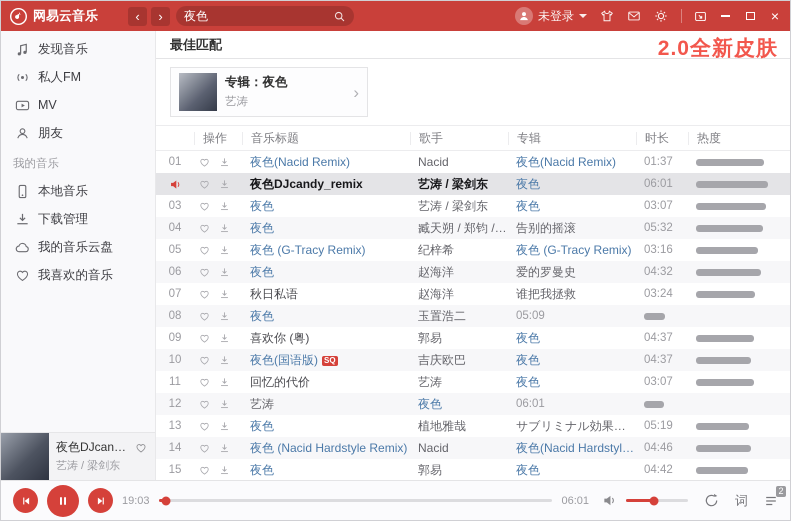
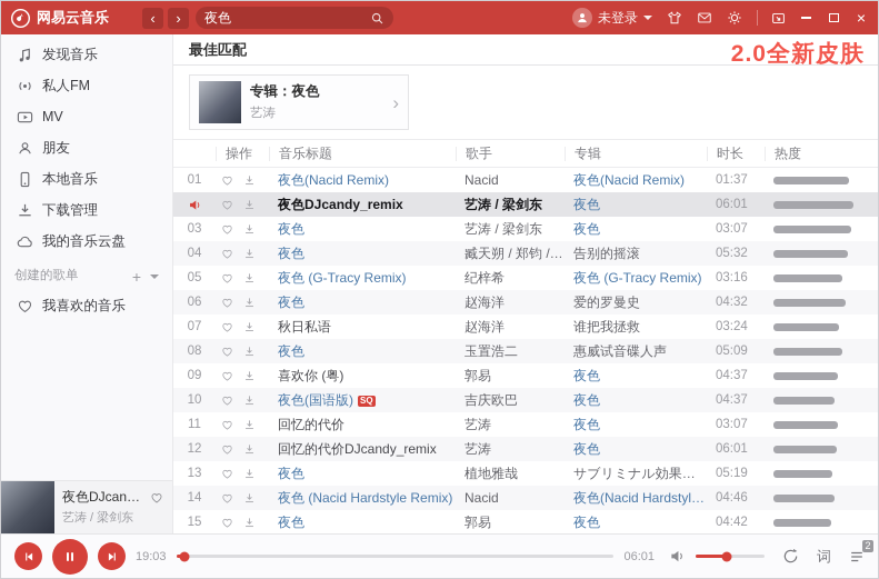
  网易云音乐
  ‹
  ›
  夜色
  未登录
  ×
  发现音乐
  私人FM
  MV
  朋友
- 我的音乐
  本地音乐
  下载管理
  我的音乐云盘
+ 创建的歌单
+ +
  我喜欢的音乐
  夜色DJcandy.
  艺涛 / 梁剑东
  最佳匹配
  2.0全新皮肤
  专辑：夜色
  艺涛
  ›
  操作
  音乐标题
  歌手
  专辑
  时长
  热度
  01
  夜色(Nacid Remix)
  Nacid
  夜色(Nacid Remix)
  01:37
  夜色DJcandy_remix
  艺涛 / 梁剑东
  夜色
  06:01
  03
  夜色
  艺涛 / 梁剑东
  夜色
  03:07
  04
  夜色
  臧天朔 / 郑钧 / 唐
  告别的摇滚
  05:32
  05
  夜色 (G-Tracy Remix)
  纪梓希
  夜色 (G-Tracy Remix)
  03:16
  06
  夜色
  赵海洋
  爱的罗曼史
  04:32
  07
  秋日私语
  赵海洋
  谁把我拯救
  03:24
  08
  夜色
  玉置浩二
+ 惠威试音碟人声
  05:09
  09
  喜欢你 (粤)
  郭易
  夜色
  04:37
  10
  夜色(国语版) SQ
  吉庆欧巴
  夜色
  04:37
  11
  回忆的代价
  艺涛
  夜色
  03:07
  12
+ 回忆的代价DJcandy_remix
  艺涛
  夜色
  06:01
  13
  夜色
  植地雅哉
  サブリミナル効果によ
  05:19
  14
  夜色 (Nacid Hardstyle Remix)
  Nacid
  夜色(Nacid Hardstyle
  04:46
  15
  夜色
  郭易
  夜色
  04:42
  19:03
  06:01
  词
  2
